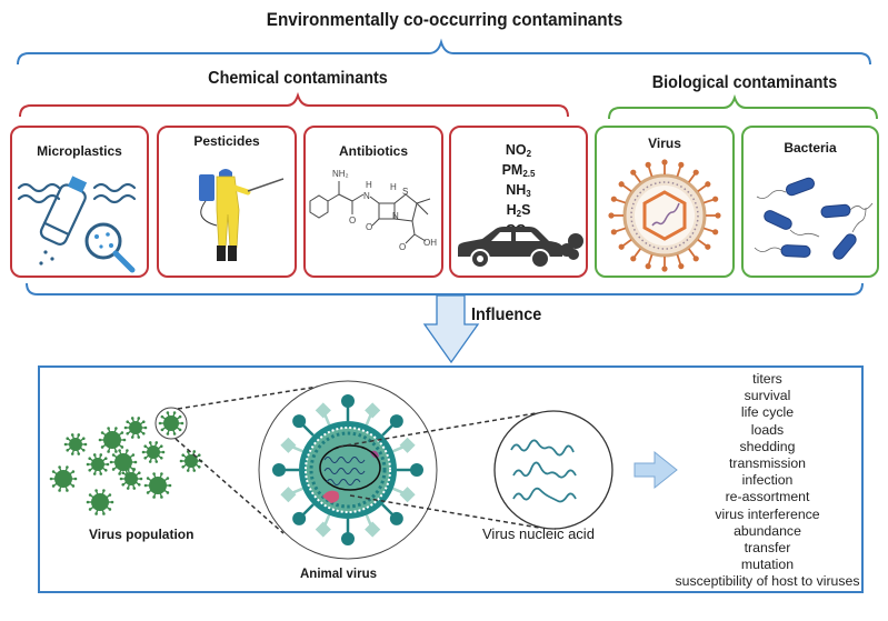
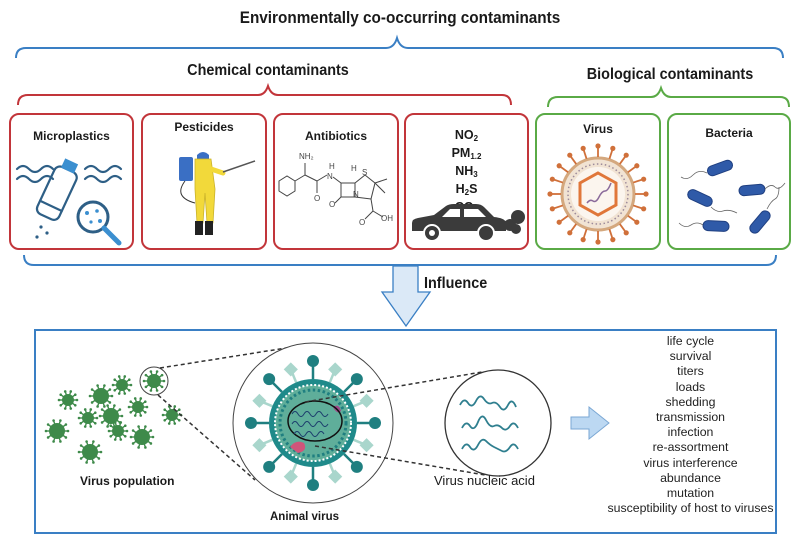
  Environmentally co-occurring contaminants
  Chemical contaminants
  Biological contaminants
  Microplastics
  Pesticides
  Antibiotics
  NH₂
  H
  N
  H
  S
  N
  O
  O
  O
  OH
  NO2
- PM2.5
+ PM1.2
  NH3
  H2S
  Virus
  Bacteria
  Influence
  Virus population
  Animal virus
  Virus nucleic acid
- titers
+ life cycle
  survival
- life cycle
+ titers
  loads
  shedding
  transmission
  infection
  re-assortment
  virus interference
  abundance
- transfer
  mutation
  susceptibility of host to viruses
